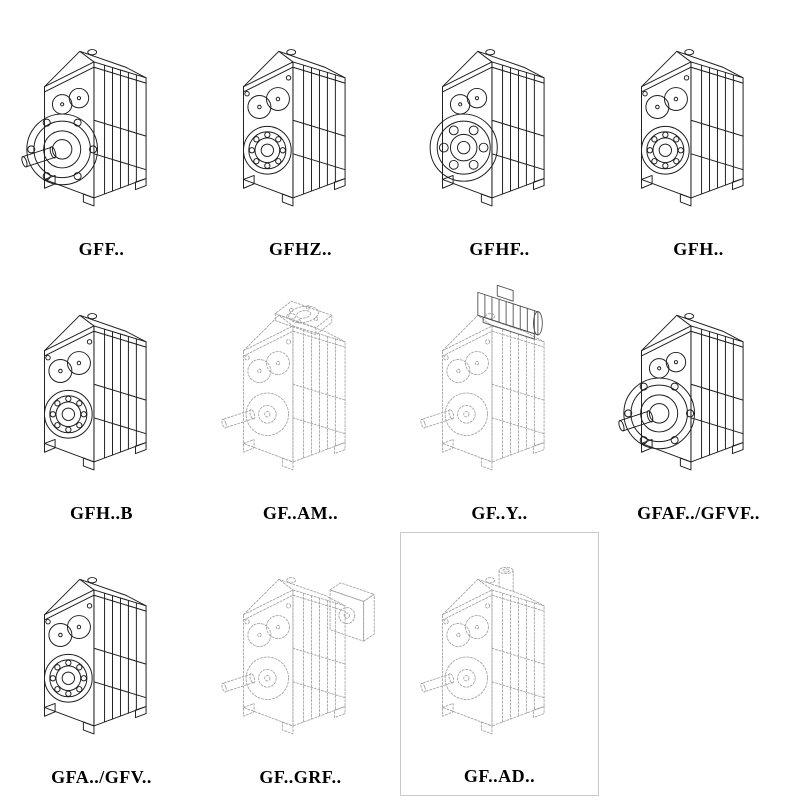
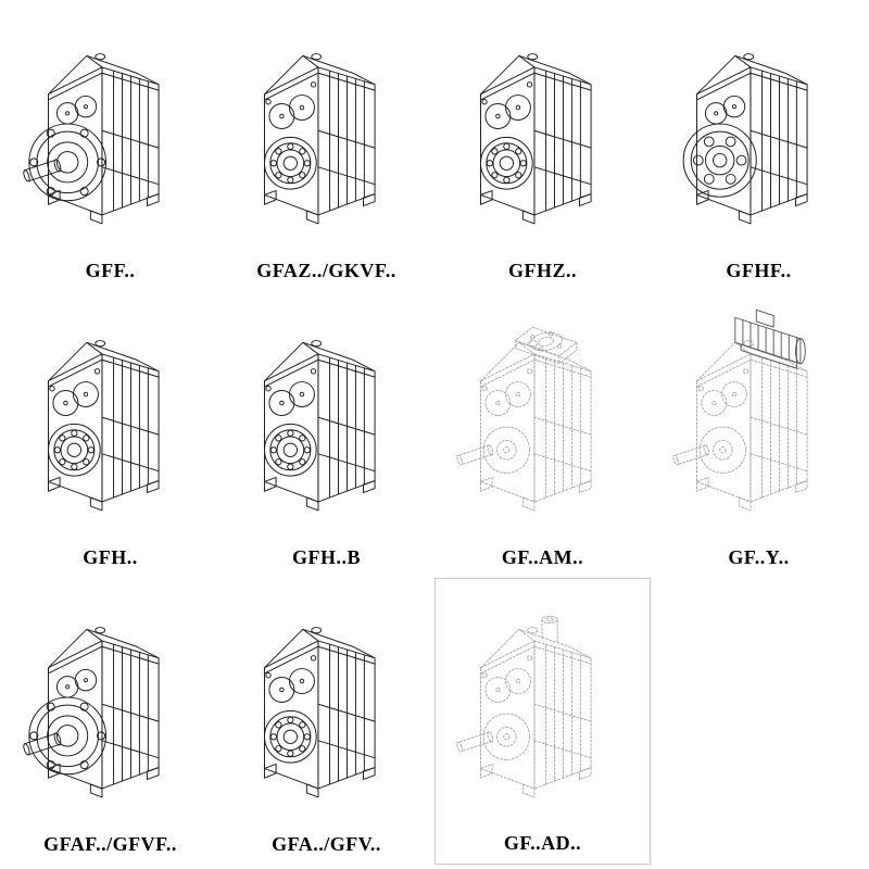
  GFF..
+ GFAZ../GKVF..
  GFHZ..
  GFHF..
  GFH..
  GFH..B
  GF..AM..
  GF..Y..
  GFAF../GFVF..
  GFA../GFV..
- GF..GRF..
  GF..AD..
